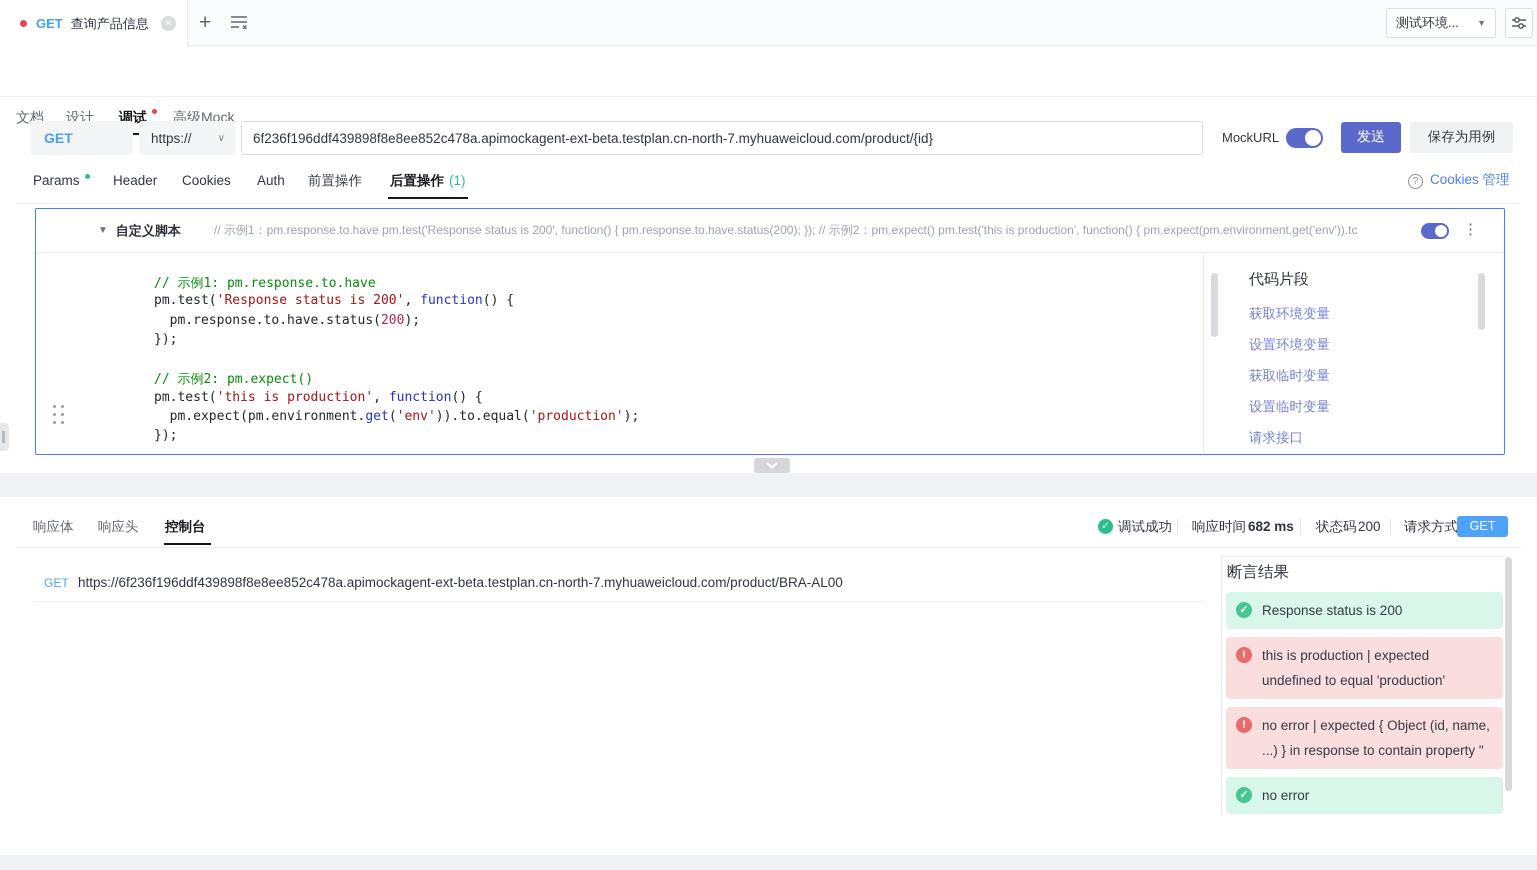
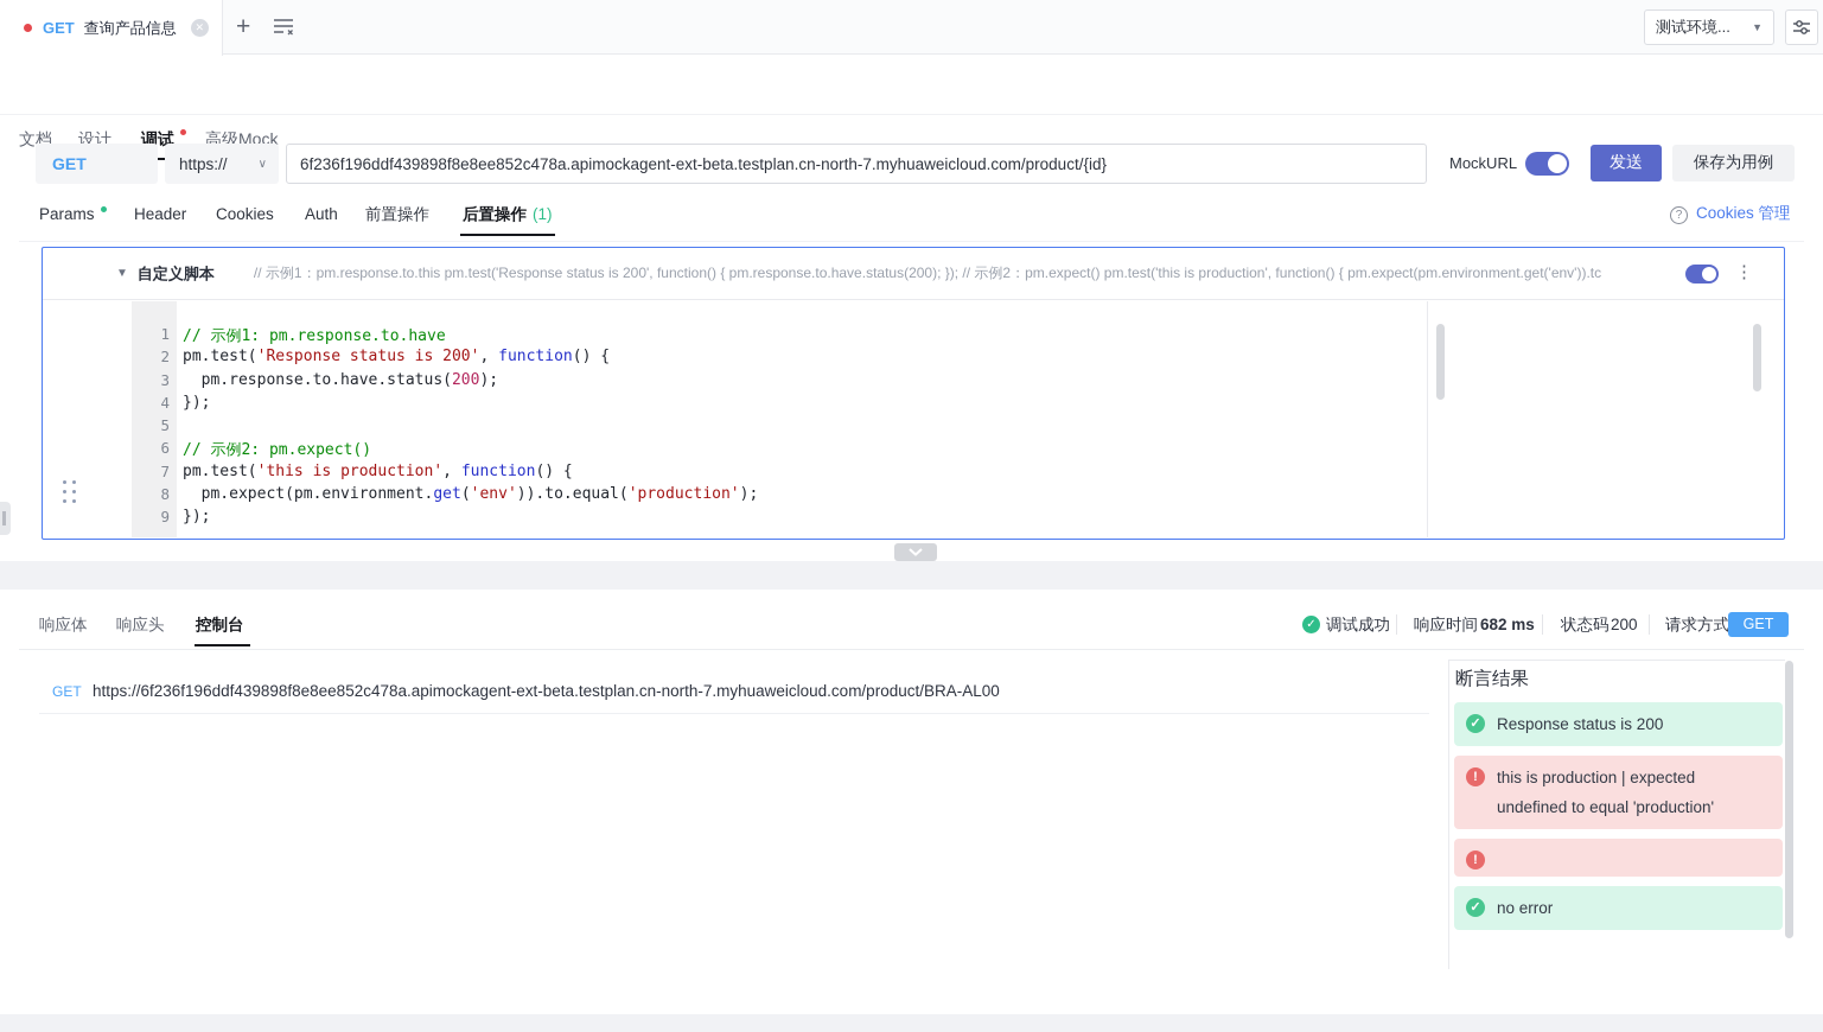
  GET
  查询产品信息
  ✕
  +
  测试环境...
  ▼
  文档
  设计
  调试
  高级Mock
  GET
  https://
  ∨
  6f236f196ddf439898f8e8ee852c478a.apimockagent-ext-beta.testplan.cn-north-7.myhuaweicloud.com/product/{id}
  MockURL
  发送
  保存为用例
  Params
  Header
  Cookies
  Auth
  前置操作
  后置操作 (1)
  ?
  Cookies 管理
  ▼
  自定义脚本
- // 示例1：pm.response.to.have pm.test('Response status is 200', function() { pm.response.to.have.status(200); }); // 示例2：pm.expect() pm.test('this is production', function() { pm.expect(pm.environment.get('env')).tc
+ // 示例1：pm.response.to.this pm.test('Response status is 200', function() { pm.response.to.have.status(200); }); // 示例2：pm.expect() pm.test('this is production', function() { pm.expect(pm.environment.get('env')).tc
  ⋮
+ 1
+ 2
+ 3
+ 4
+ 5
+ 6
+ 7
+ 8
+ 9
  // 示例1: pm.response.to.have
  pm.test('Response status is 200', function() {
  pm.response.to.have.status(200);
  });
  // 示例2: pm.expect()
  pm.test('this is production', function() {
  pm.expect(pm.environment.get('env')).to.equal('production');
  });
- 代码片段
- 获取环境变量
- 设置环境变量
- 获取临时变量
- 设置临时变量
- 请求接口
  响应体
  响应头
  控制台
  ✓
  调试成功
  响应时间
  682 ms
  状态码
  200
  请求方式
  GET
  GET
  https://6f236f196ddf439898f8e8ee852c478a.apimockagent-ext-beta.testplan.cn-north-7.myhuaweicloud.com/product/BRA-AL00
  断言结果
  ✓
  Response status is 200
  !
  this is production | expected undefined to equal 'production'
  !
- no error | expected { Object (id, name, ...) } in response to contain property "
  ✓
  no error
